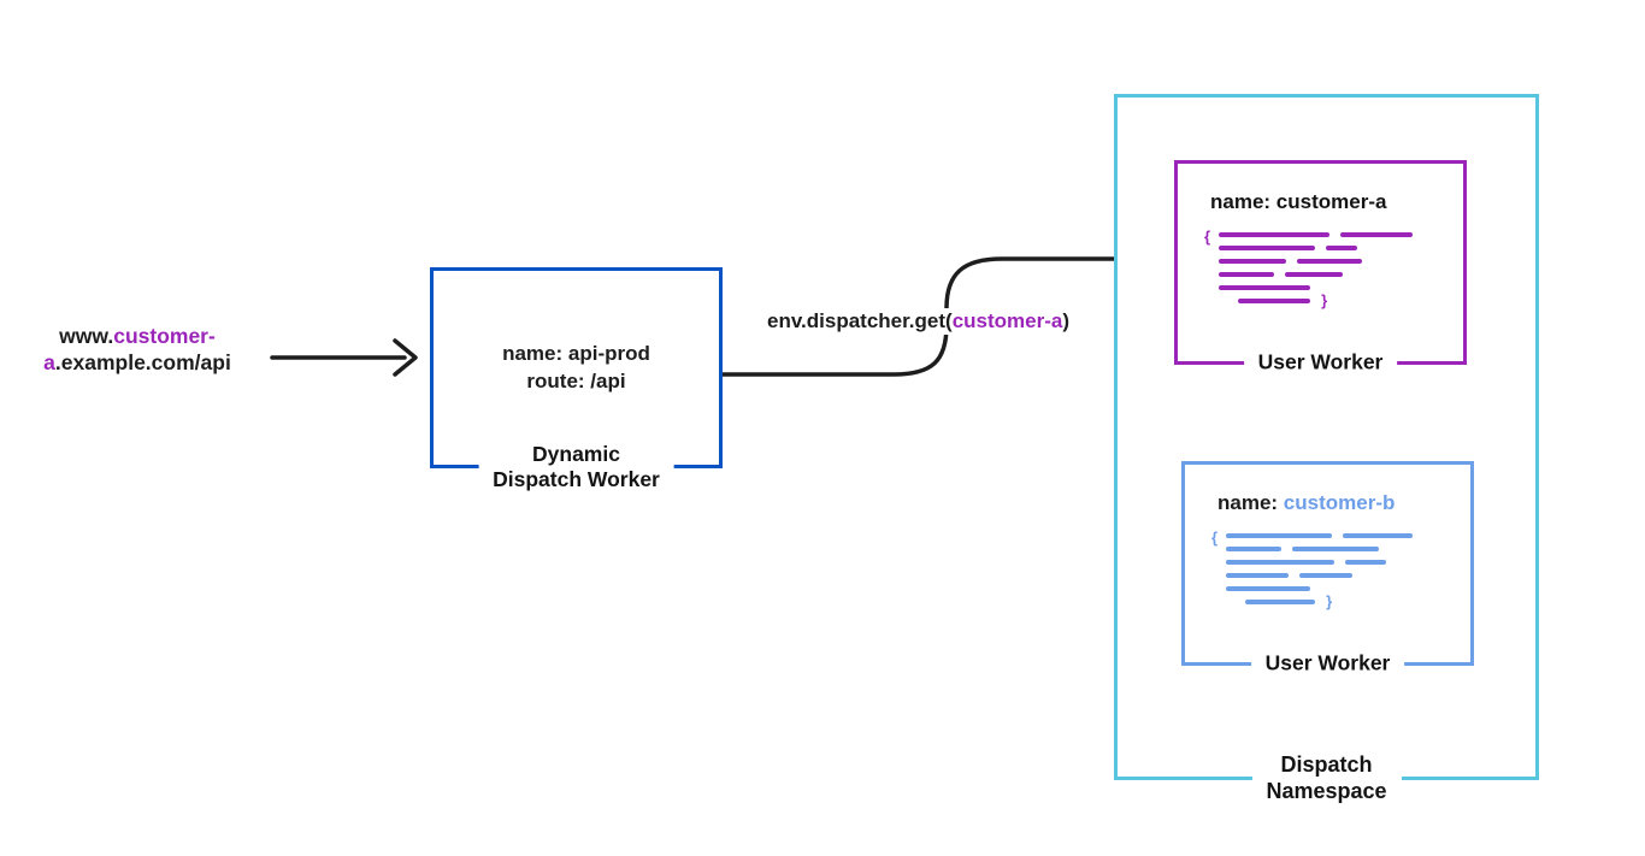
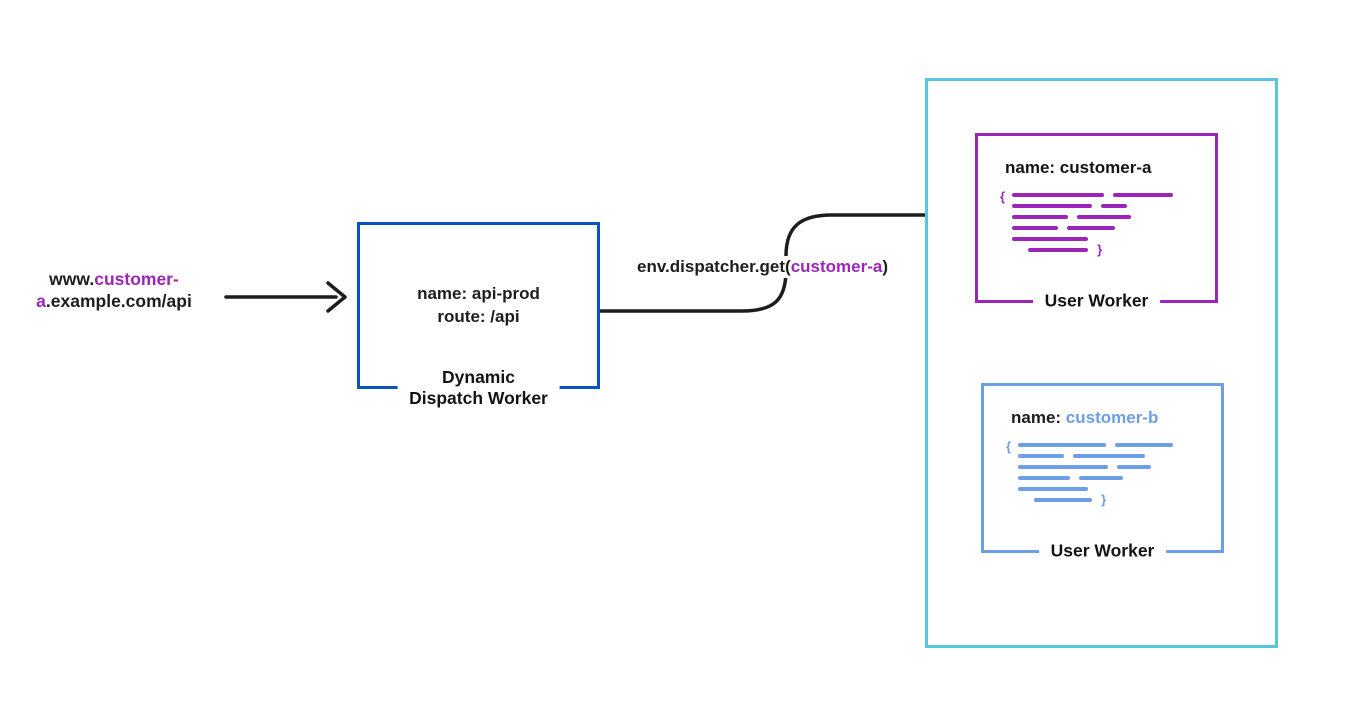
  www.customer-
  a.example.com/api
  name: api-prod
  route: /api
  Dynamic
  Dispatch Worker
  env.dispatcher.get(customer-a)
  name: customer-a
  {
  }
  User Worker
  name: customer-b
  {
  }
  User Worker
- Dispatch
- Namespace
